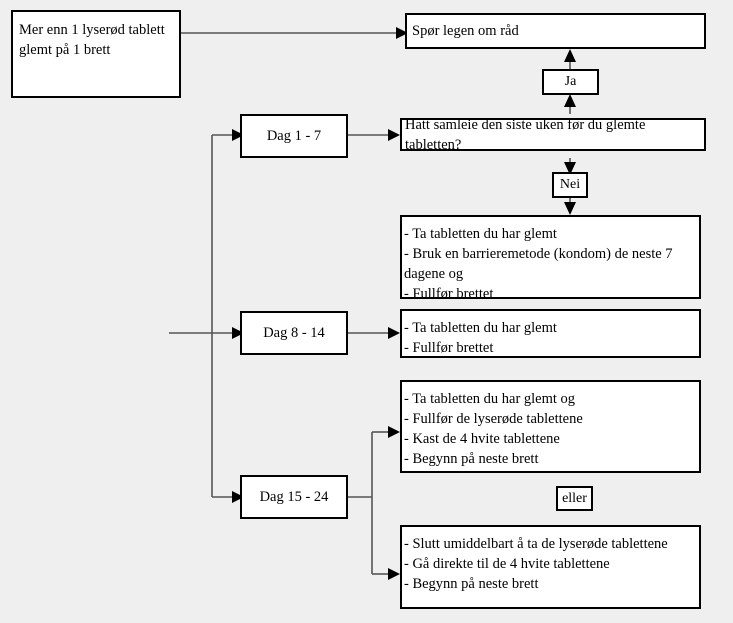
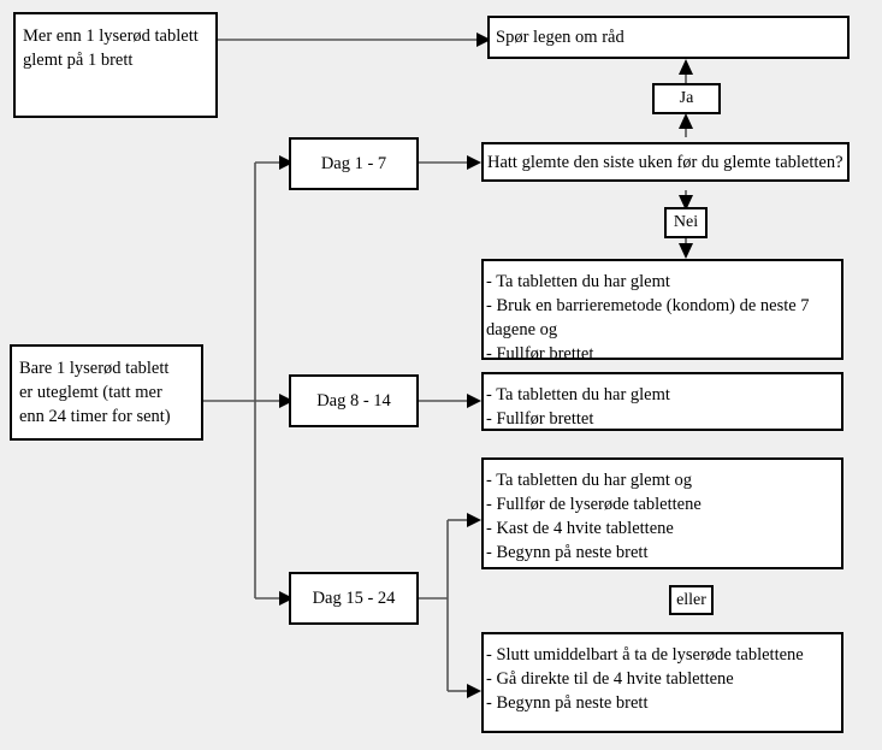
  Mer enn 1 lyserød tablett
  glemt på 1 brett
  Spør legen om råd
  Ja
  Dag 1 - 7
- Hatt samleie den siste uken før du glemte tabletten?
+ Hatt glemte den siste uken før du glemte tabletten?
  Nei
  - Ta tabletten du har glemt
  - Bruk en barrieremetode (kondom) de neste 7
  dagene og
  - Fullfør brettet
+ Bare 1 lyserød tablett
+ er uteglemt (tatt mer
+ enn 24 timer for sent)
  Dag 8 - 14
  - Ta tabletten du har glemt
  - Fullfør brettet
  - Ta tabletten du har glemt og
  - Fullfør de lyserøde tablettene
  - Kast de 4 hvite tablettene
  - Begynn på neste brett
  eller
  Dag 15 - 24
  - Slutt umiddelbart å ta de lyserøde tablettene
  - Gå direkte til de 4 hvite tablettene
  - Begynn på neste brett
